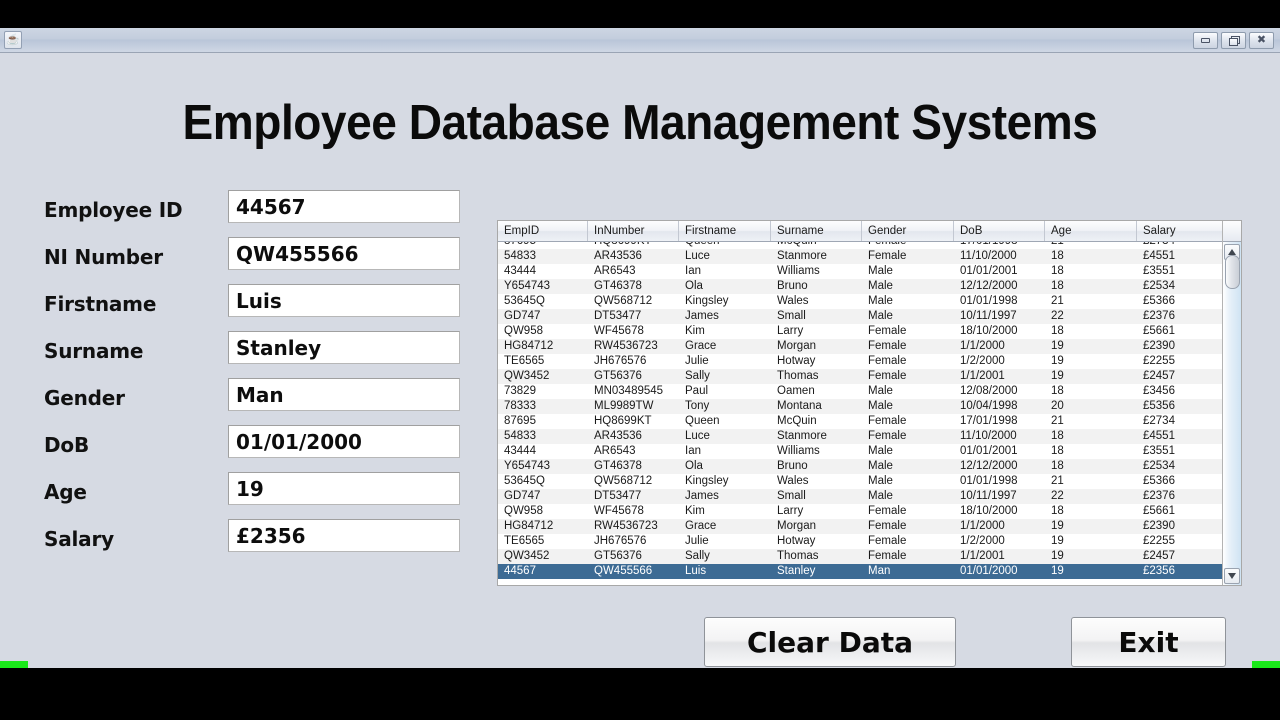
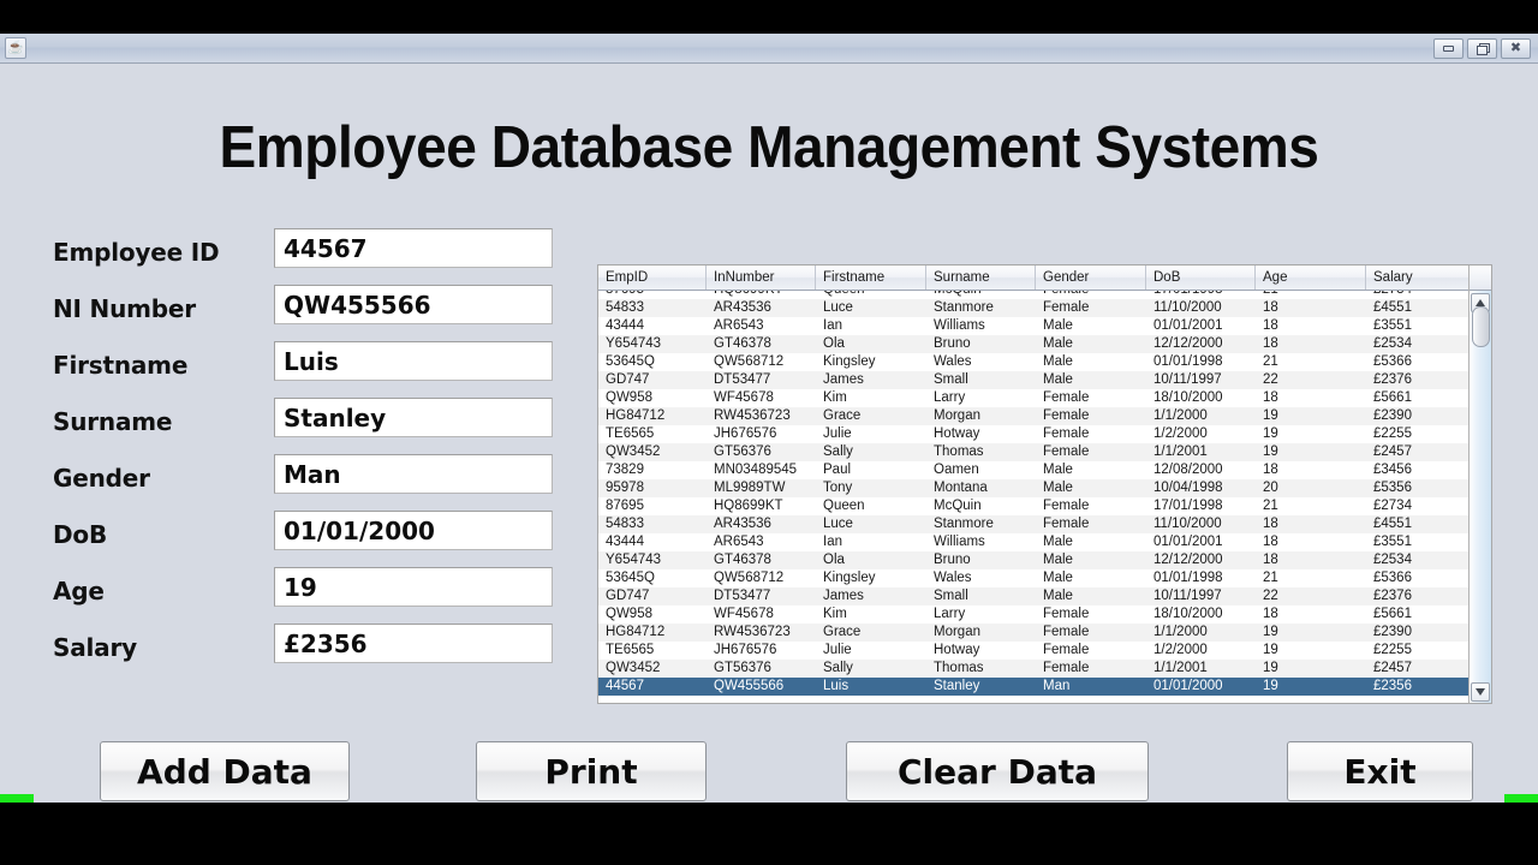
  ☕
  ✖
  Employee Database Management Systems
  Employee ID
  44567
  NI Number
  QW455566
  Firstname
  Luis
  Surname
  Stanley
  Gender
  Man
  DoB
  01/01/2000
  Age
  19
  Salary
  £2356
  EmpID
  InNumber
  Firstname
  Surname
  Gender
  DoB
  Age
  Salary
  54833
  AR43536
  Luce
  Stanmore
  Female
  11/10/2000
  18
  £4551
  43444
  AR6543
  Ian
  Williams
  Male
  01/01/2001
  18
  £3551
  Y654743
  GT46378
  Ola
  Bruno
  Male
  12/12/2000
  18
  £2534
  53645Q
  QW568712
  Kingsley
  Wales
  Male
  01/01/1998
  21
  £5366
  GD747
  DT53477
  James
  Small
  Male
  10/11/1997
  22
  £2376
  QW958
  WF45678
  Kim
  Larry
  Female
  18/10/2000
  18
  £5661
  HG84712
  RW4536723
  Grace
  Morgan
  Female
  1/1/2000
  19
  £2390
  TE6565
  JH676576
  Julie
  Hotway
  Female
  1/2/2000
  19
  £2255
  QW3452
  GT56376
  Sally
  Thomas
  Female
  1/1/2001
  19
  £2457
  73829
  MN03489545
  Paul
  Oamen
  Male
  12/08/2000
  18
  £3456
- 78333
+ 95978
  ML9989TW
  Tony
  Montana
  Male
  10/04/1998
  20
  £5356
  87695
  HQ8699KT
  Queen
  McQuin
  Female
  17/01/1998
  21
  £2734
  54833
  AR43536
  Luce
  Stanmore
  Female
  11/10/2000
  18
  £4551
  43444
  AR6543
  Ian
  Williams
  Male
  01/01/2001
  18
  £3551
  Y654743
  GT46378
  Ola
  Bruno
  Male
  12/12/2000
  18
  £2534
  53645Q
  QW568712
  Kingsley
  Wales
  Male
  01/01/1998
  21
  £5366
  GD747
  DT53477
  James
  Small
  Male
  10/11/1997
  22
  £2376
  QW958
  WF45678
  Kim
  Larry
  Female
  18/10/2000
  18
  £5661
  HG84712
  RW4536723
  Grace
  Morgan
  Female
  1/1/2000
  19
  £2390
  TE6565
  JH676576
  Julie
  Hotway
  Female
  1/2/2000
  19
  £2255
  QW3452
  GT56376
  Sally
  Thomas
  Female
  1/1/2001
  19
  £2457
  44567
  QW455566
  Luis
  Stanley
  Man
  01/01/2000
  19
  £2356
+ Add Data
+ Print
  Clear Data
  Exit
